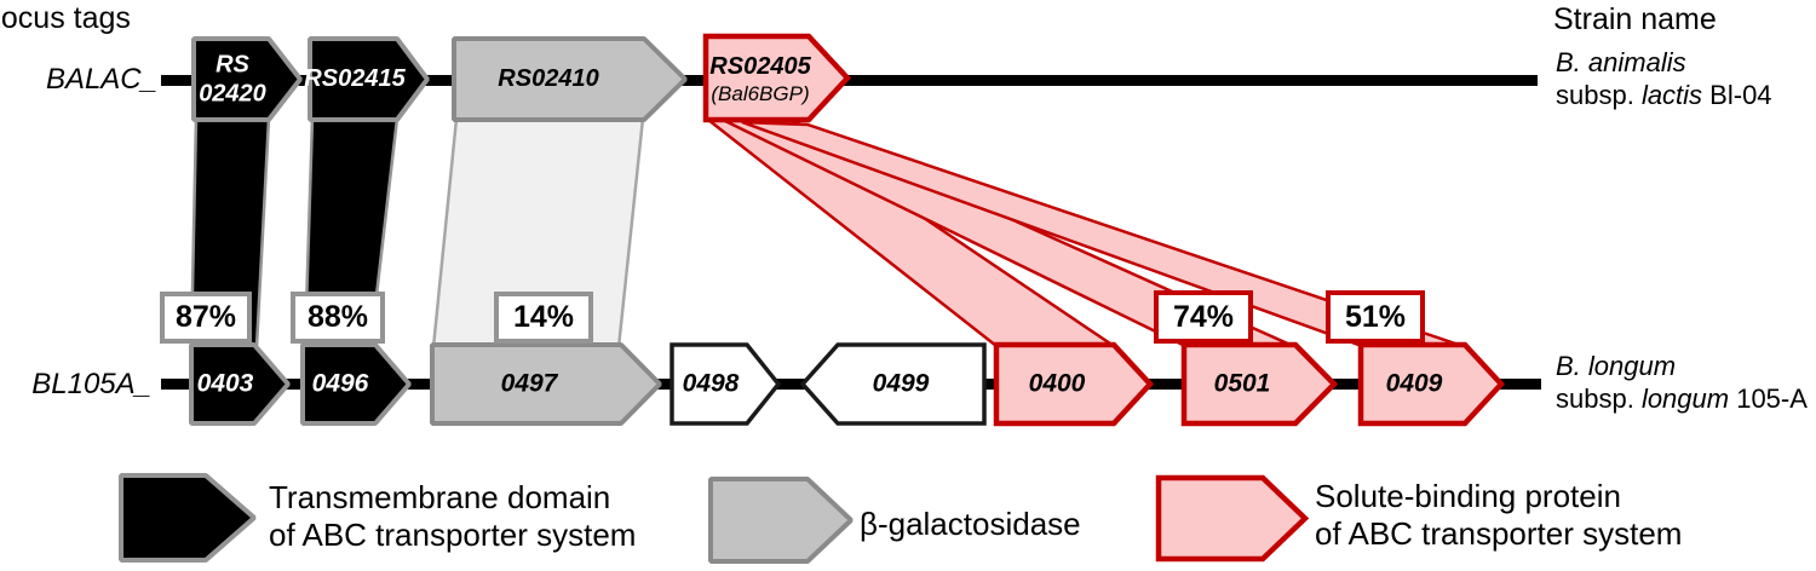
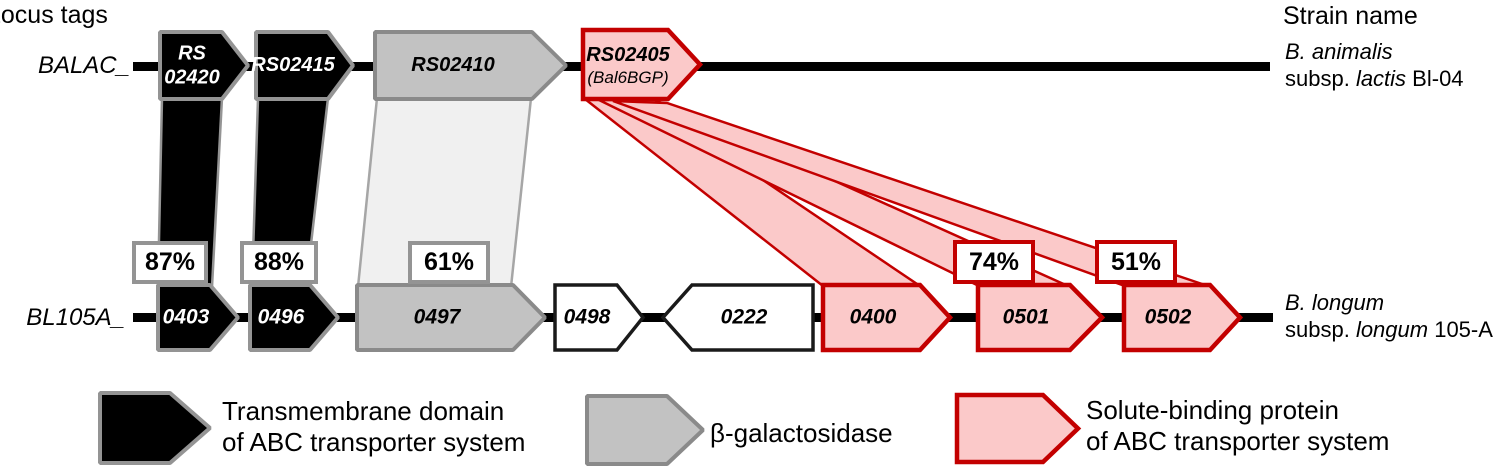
  ocus tags
  Strain name
  BALAC_
  BL105A_
  B. animalis
  subsp. lactis Bl-04
  B. longum
  subsp. longum 105-A
  RS
  02420
  RS02415
  RS02410
  RS02405
  (Bal6BGP)
  0403
  0496
  0497
  0498
- 0499
+ 0222
  0400
  0501
- 0409
+ 0502
  87%
  88%
- 14%
+ 61%
  74%
  51%
  Transmembrane domain
  of ABC transporter system
  β-galactosidase
  Solute-binding protein
  of ABC transporter system
